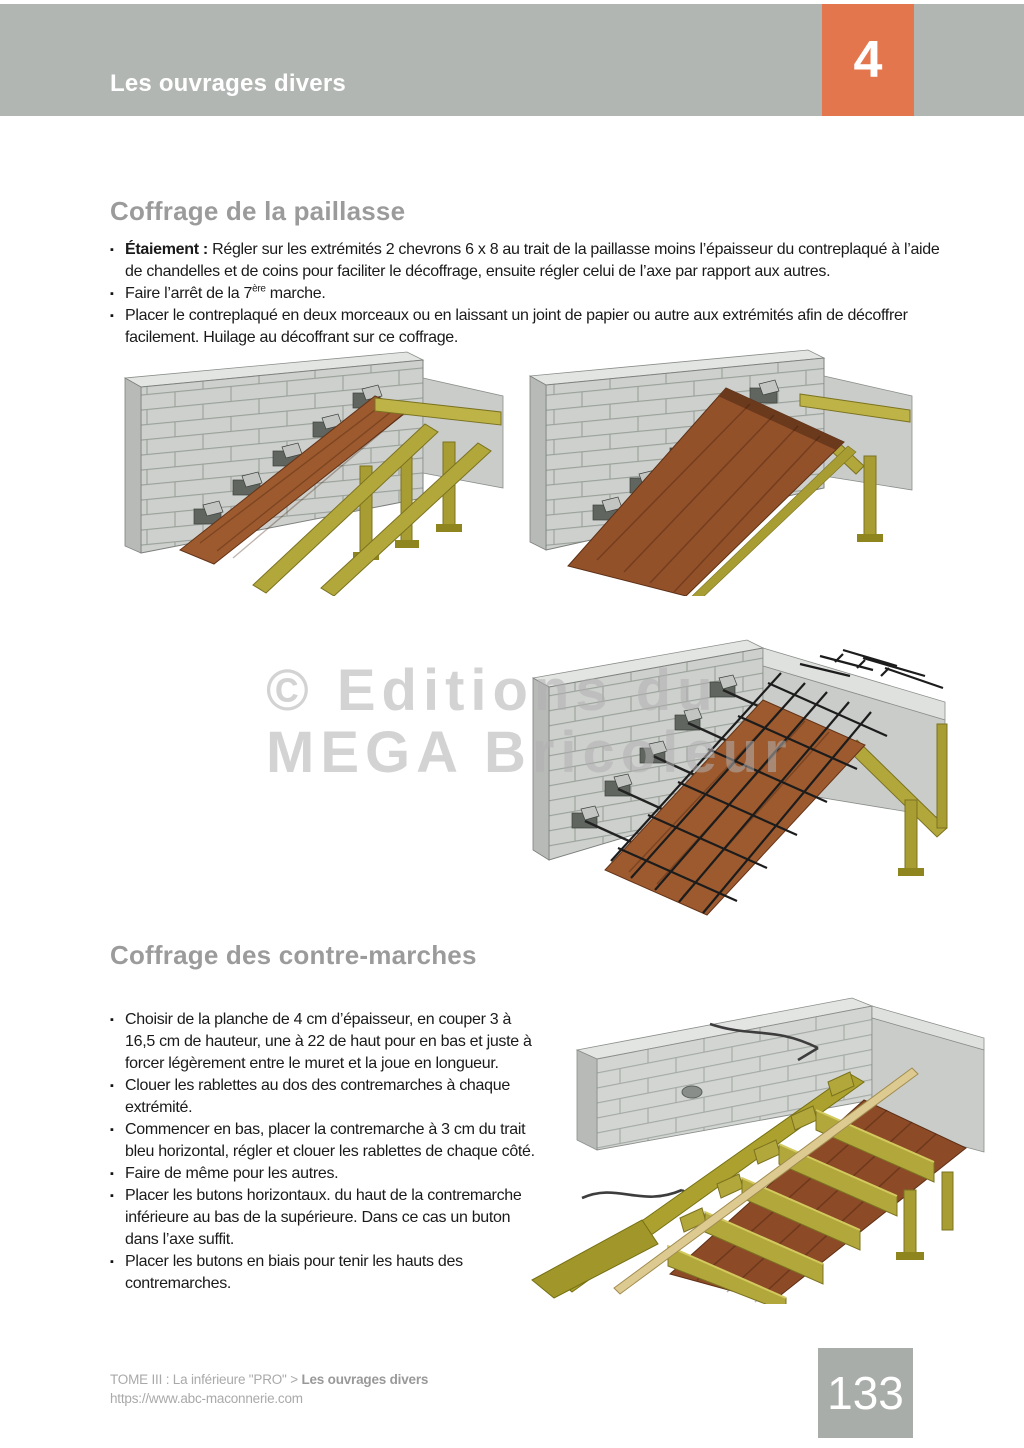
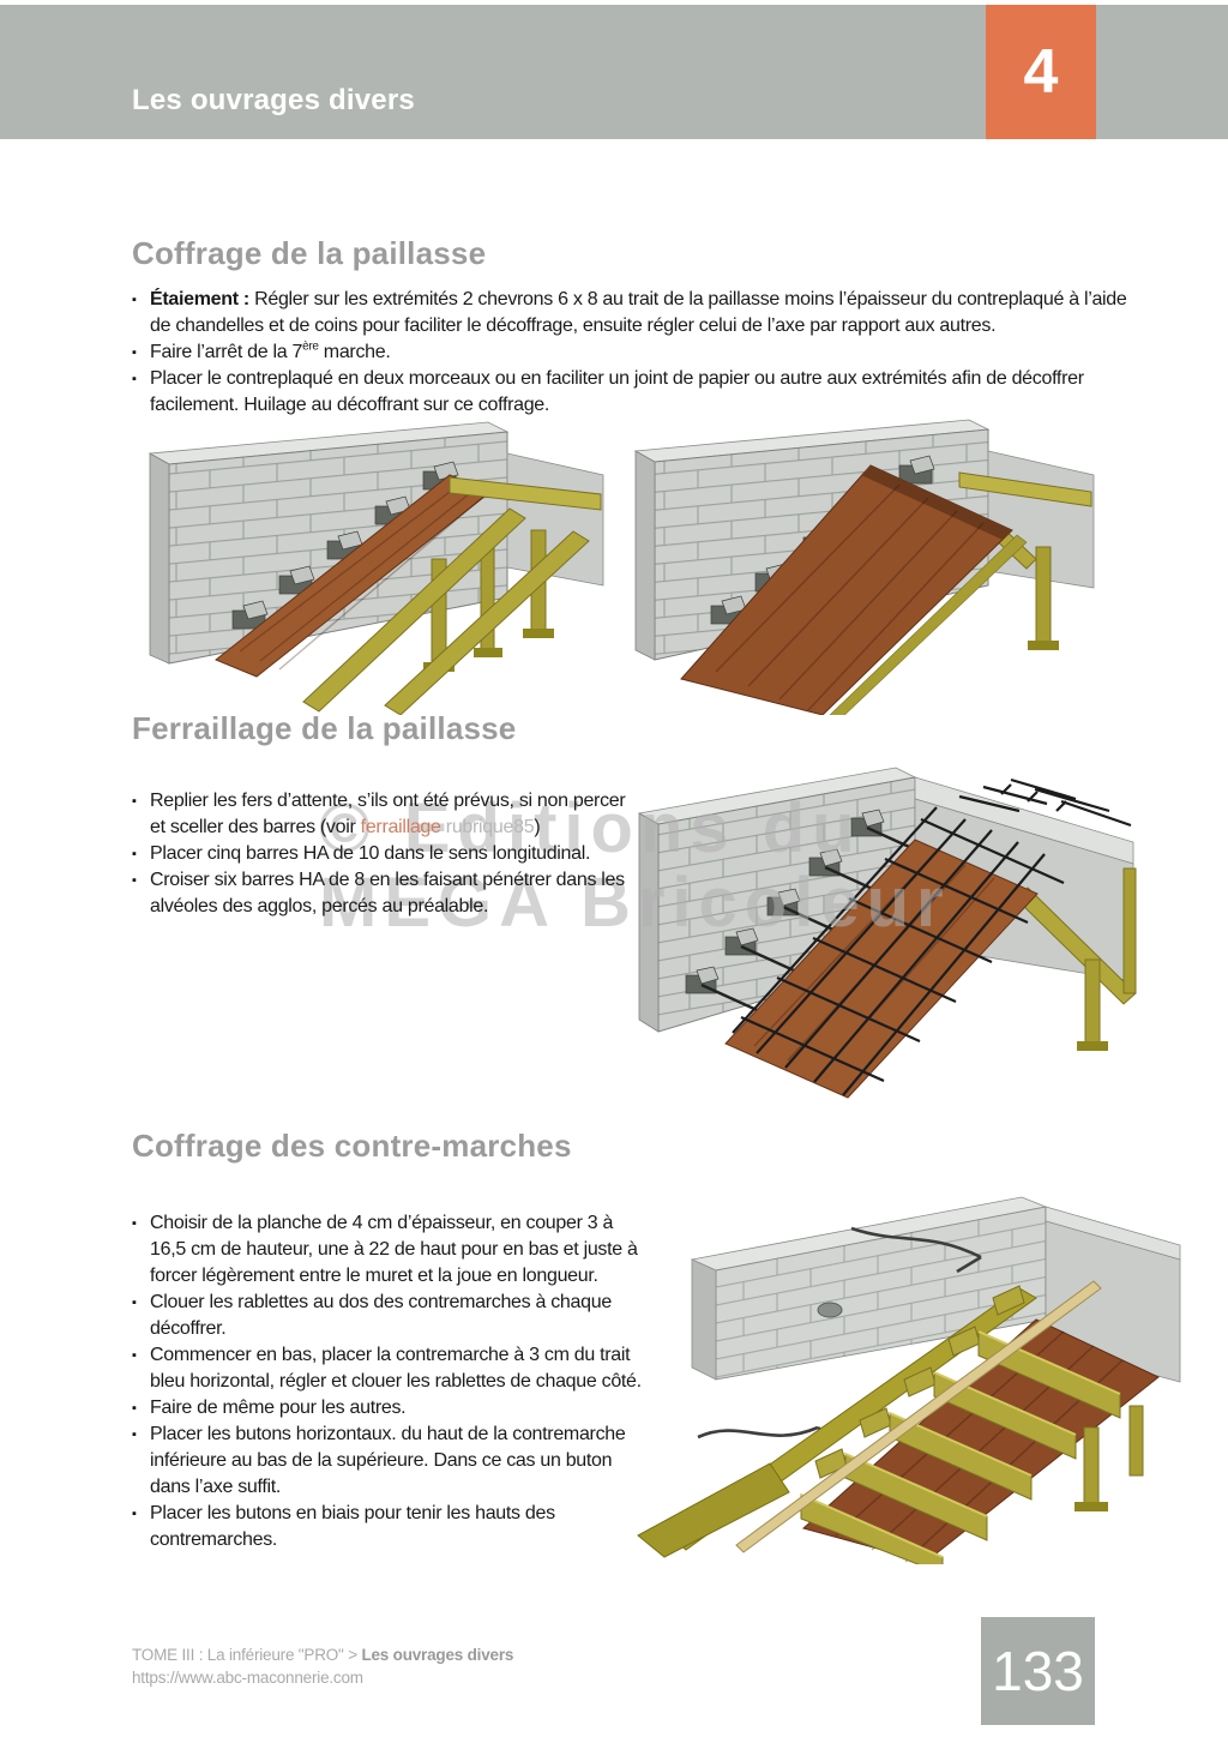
  Les ouvrages divers
  4
  Coffrage de la paillasse
  Étaiement : Régler sur les extrémités 2 chevrons 6 x 8 au trait de la paillasse moins l’épaisseur du contreplaqué à l’aide de chandelles et de coins pour faciliter le décoffrage, ensuite régler celui de l’axe par rapport aux autres.
  Faire l’arrêt de la 7ère marche.
- Placer le contreplaqué en deux morceaux ou en laissant un joint de papier ou autre aux extrémités afin de décoffrer facilement. Huilage au décoffrant sur ce coffrage.
+ Placer le contreplaqué en deux morceaux ou en faciliter un joint de papier ou autre aux extrémités afin de décoffrer facilement. Huilage au décoffrant sur ce coffrage.
+ Ferraillage de la paillasse
+ Replier les fers d’attente, s’ils ont été prévus, si non percer et sceller des barres (voir ferraillage rubrique85)
+ Placer cinq barres HA de 10 dans le sens longitudinal.
+ Croiser six barres HA de 8 en les faisant pénétrer dans les alvéoles des agglos, percés au préalable.
  © Editions du
  MEGA Bricoleur
  Coffrage des contre-marches
  Choisir de la planche de 4 cm d’épaisseur, en couper 3 à 16,5 cm de hauteur, une à 22 de haut pour en bas et juste à forcer légèrement entre le muret et la joue en longueur.
- Clouer les rablettes au dos des contremarches à chaque extrémité.
+ Clouer les rablettes au dos des contremarches à chaque décoffrer.
  Commencer en bas, placer la contremarche à 3 cm du trait bleu horizontal, régler et clouer les rablettes de chaque côté.
  Faire de même pour les autres.
  Placer les butons horizontaux. du haut de la contremarche inférieure au bas de la supérieure. Dans ce cas un buton dans l’axe suffit.
  Placer les butons en biais pour tenir les hauts des contremarches.
  TOME III : La inférieure "PRO" > Les ouvrages divers
  https://www.abc-maconnerie.com
  133
